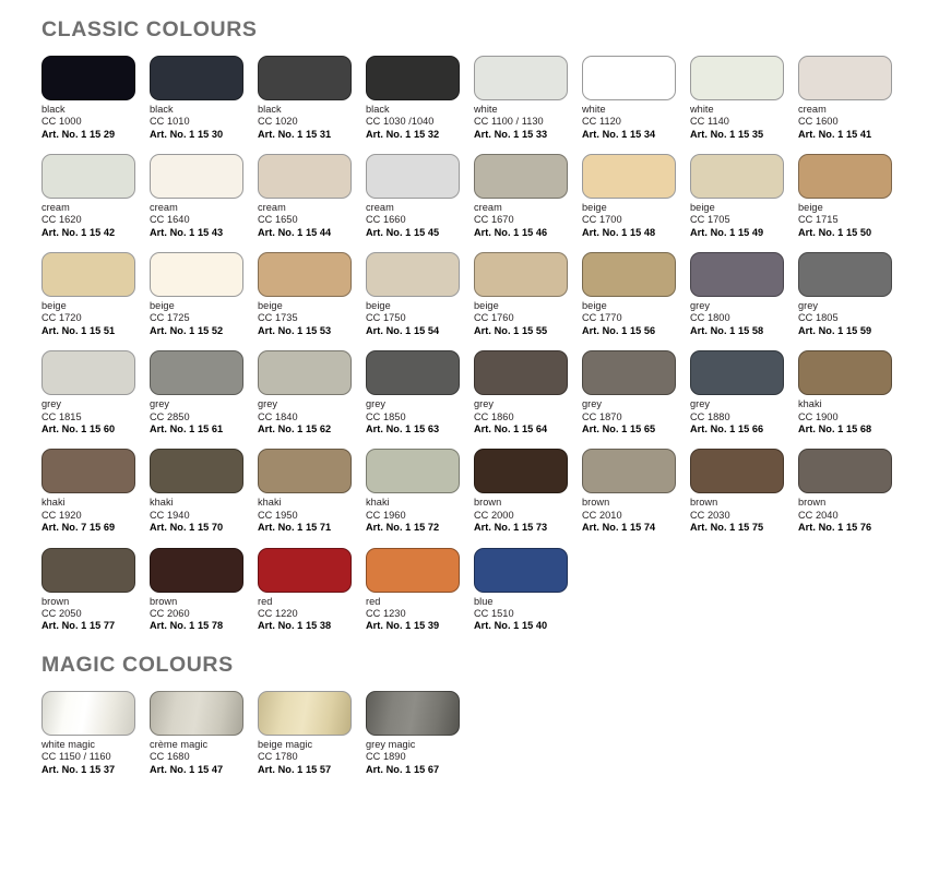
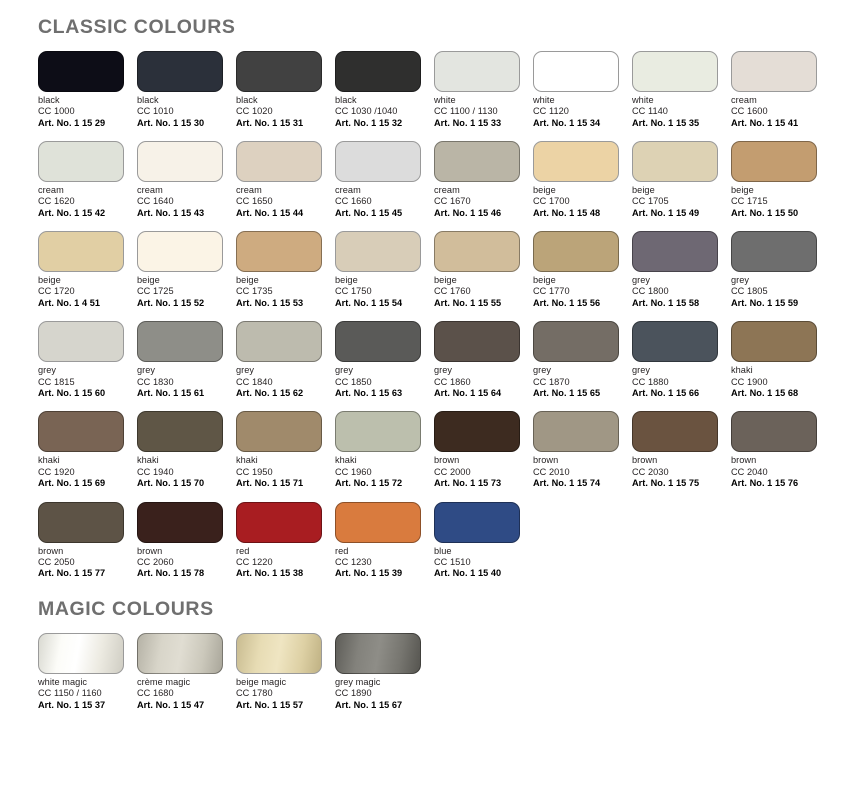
  CLASSIC COLOURS
  black
  CC 1000
  Art. No. 1 15 29
  black
  CC 1010
  Art. No. 1 15 30
  black
  CC 1020
  Art. No. 1 15 31
  black
  CC 1030 /1040
  Art. No. 1 15 32
  white
  CC 1100 / 1130
  Art. No. 1 15 33
  white
  CC 1120
  Art. No. 1 15 34
  white
  CC 1140
  Art. No. 1 15 35
  cream
  CC 1600
  Art. No. 1 15 41
  cream
  CC 1620
  Art. No. 1 15 42
  cream
  CC 1640
  Art. No. 1 15 43
  cream
  CC 1650
  Art. No. 1 15 44
  cream
  CC 1660
  Art. No. 1 15 45
  cream
  CC 1670
  Art. No. 1 15 46
  beige
  CC 1700
  Art. No. 1 15 48
  beige
  CC 1705
  Art. No. 1 15 49
  beige
  CC 1715
  Art. No. 1 15 50
  beige
  CC 1720
- Art. No. 1 15 51
+ Art. No. 1 4 51
  beige
  CC 1725
  Art. No. 1 15 52
  beige
  CC 1735
  Art. No. 1 15 53
  beige
  CC 1750
  Art. No. 1 15 54
  beige
  CC 1760
  Art. No. 1 15 55
  beige
  CC 1770
  Art. No. 1 15 56
  grey
  CC 1800
  Art. No. 1 15 58
  grey
  CC 1805
  Art. No. 1 15 59
  grey
  CC 1815
  Art. No. 1 15 60
  grey
- CC 2850
+ CC 1830
  Art. No. 1 15 61
  grey
  CC 1840
  Art. No. 1 15 62
  grey
  CC 1850
  Art. No. 1 15 63
  grey
  CC 1860
  Art. No. 1 15 64
  grey
  CC 1870
  Art. No. 1 15 65
  grey
  CC 1880
  Art. No. 1 15 66
  khaki
  CC 1900
  Art. No. 1 15 68
  khaki
  CC 1920
- Art. No. 7 15 69
+ Art. No. 1 15 69
  khaki
  CC 1940
  Art. No. 1 15 70
  khaki
  CC 1950
  Art. No. 1 15 71
  khaki
  CC 1960
  Art. No. 1 15 72
  brown
  CC 2000
  Art. No. 1 15 73
  brown
  CC 2010
  Art. No. 1 15 74
  brown
  CC 2030
  Art. No. 1 15 75
  brown
  CC 2040
  Art. No. 1 15 76
  brown
  CC 2050
  Art. No. 1 15 77
  brown
  CC 2060
  Art. No. 1 15 78
  red
  CC 1220
  Art. No. 1 15 38
  red
  CC 1230
  Art. No. 1 15 39
  blue
  CC 1510
  Art. No. 1 15 40
  MAGIC COLOURS
  white magic
  CC 1150 / 1160
  Art. No. 1 15 37
  crème magic
  CC 1680
  Art. No. 1 15 47
  beige magic
  CC 1780
  Art. No. 1 15 57
  grey magic
  CC 1890
  Art. No. 1 15 67
